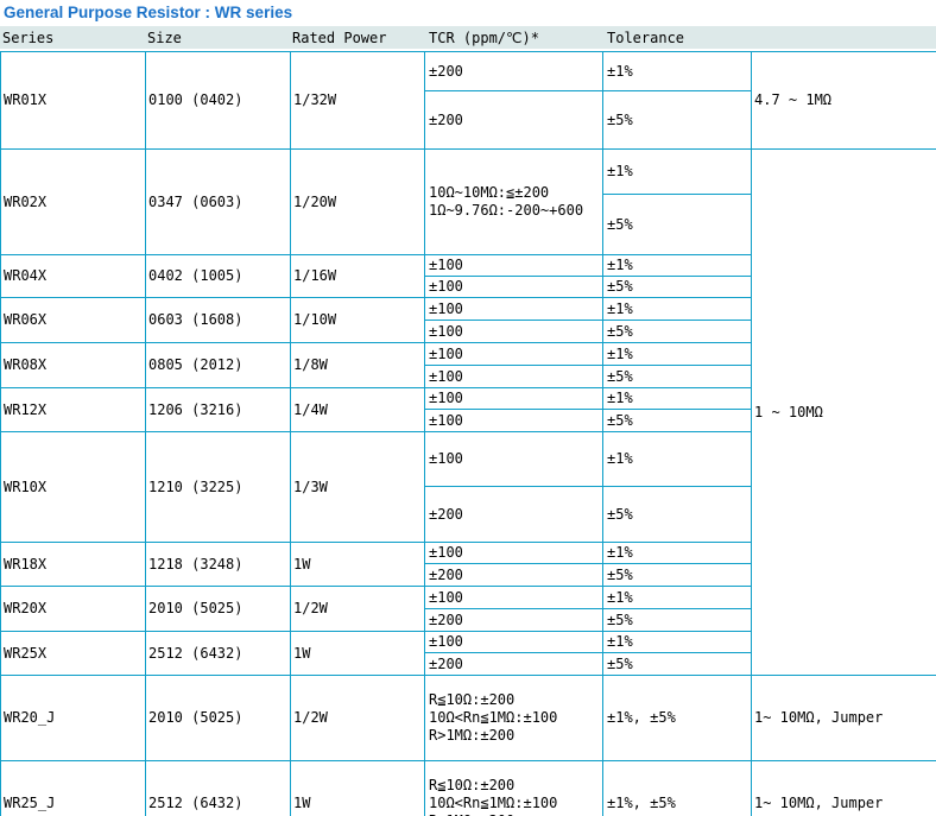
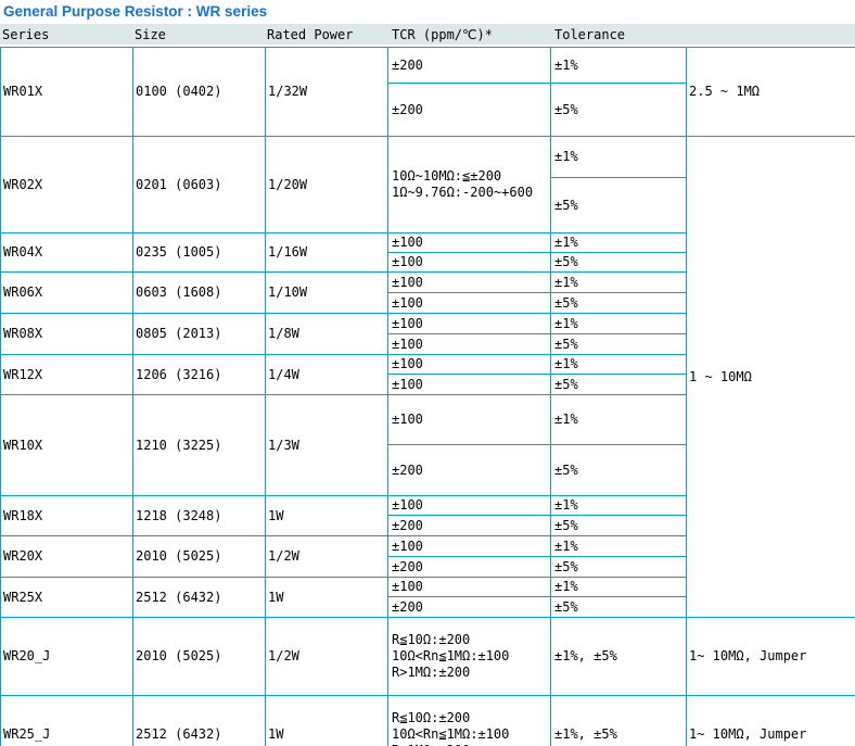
  General Purpose Resistor : WR series
  Series
  Size
  Rated Power
  TCR (ppm/℃)*
  Tolerance
- WR01X	0100 (0402)	1/32W	±200	±1%	4.7 ~ 1MΩ
+ WR01X	0100 (0402)	1/32W	±200	±1%	2.5 ~ 1MΩ
  ±200	±5%
- WR02X	0347 (0603)	1/20W	10Ω~10MΩ:≦±200 1Ω~9.76Ω:-200~+600	±1%	1 ~ 10MΩ
+ WR02X	0201 (0603)	1/20W	10Ω~10MΩ:≦±200 1Ω~9.76Ω:-200~+600	±1%	1 ~ 10MΩ
  ±5%
- WR04X	0402 (1005)	1/16W	±100	±1%
+ WR04X	0235 (1005)	1/16W	±100	±1%
  ±100	±5%
  WR06X	0603 (1608)	1/10W	±100	±1%
  ±100	±5%
- WR08X	0805 (2012)	1/8W	±100	±1%
+ WR08X	0805 (2013)	1/8W	±100	±1%
  ±100	±5%
  WR12X	1206 (3216)	1/4W	±100	±1%
  ±100	±5%
  WR10X	1210 (3225)	1/3W	±100	±1%
  ±200	±5%
  WR18X	1218 (3248)	1W	±100	±1%
  ±200	±5%
  WR20X	2010 (5025)	1/2W	±100	±1%
  ±200	±5%
  WR25X	2512 (6432)	1W	±100	±1%
  ±200	±5%
  WR20_J	2010 (5025)	1/2W	R≦10Ω:±200 10Ω<Rn≦1MΩ:±100 R>1MΩ:±200	±1%, ±5%	1~ 10MΩ, Jumper
  WR25_J	2512 (6432)	1W	R≦10Ω:±200 10Ω<Rn≦1MΩ:±100	±1%, ±5%	1~ 10MΩ, Jumper
